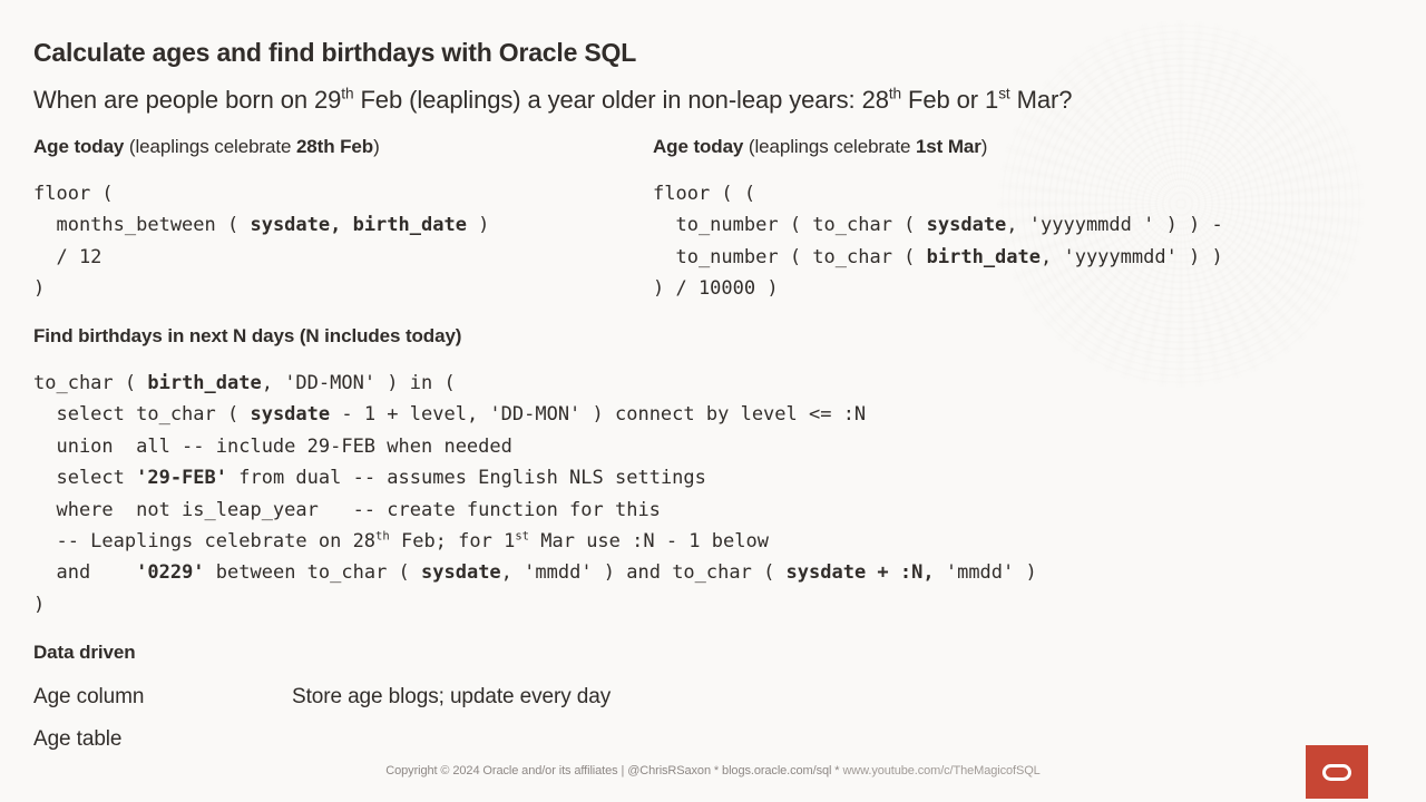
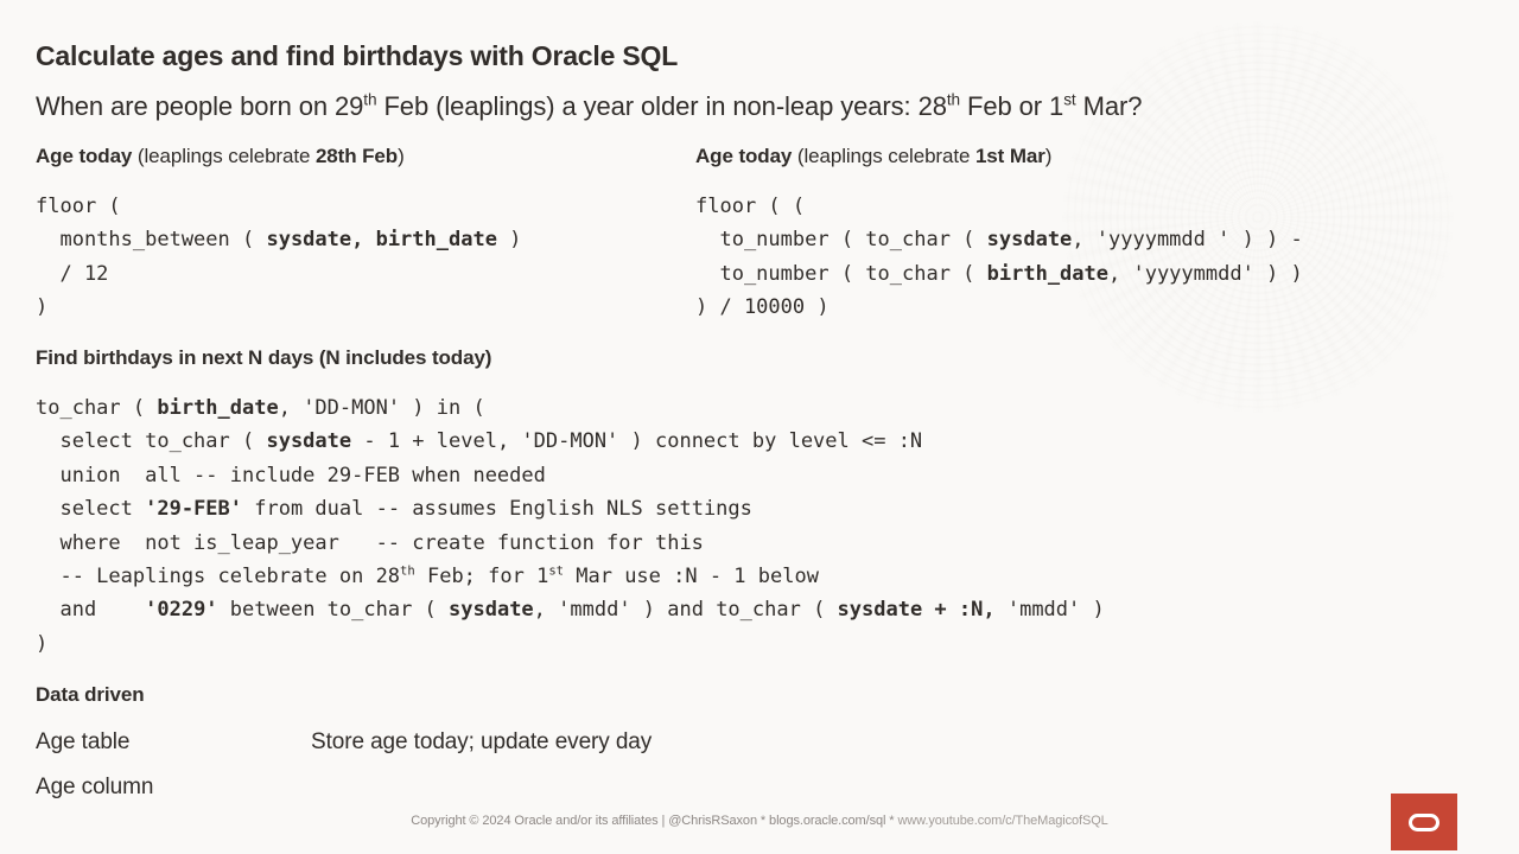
  Calculate ages and find birthdays with Oracle SQL
  When are people born on 29th Feb (leaplings) a year older in non-leap years: 28th Feb or 1st Mar?
  Age today (leaplings celebrate 28th Feb)
  Age today (leaplings celebrate 1st Mar)
  floor (
  months_between ( sysdate, birth_date )
  / 12
  )
  floor ( (
  to_number ( to_char ( sysdate, 'yyyymmdd ' ) ) -
  to_number ( to_char ( birth_date, 'yyyymmdd' ) )
  ) / 10000 )
  Find birthdays in next N days (N includes today)
  to_char ( birth_date, 'DD-MON' ) in (
  select to_char ( sysdate - 1 + level, 'DD-MON' ) connect by level <= :N
  union all -- include 29-FEB when needed
  select '29-FEB' from dual -- assumes English NLS settings
  where not is_leap_year -- create function for this
  -- Leaplings celebrate on 28th Feb; for 1st Mar use :N - 1 below
  and '0229' between to_char ( sysdate, 'mmdd' ) and to_char ( sysdate + :N, 'mmdd' )
  )
  Data driven
- Age column
+ Age table
- Store age blogs; update every day
+ Store age today; update every day
- Age table
+ Age column
  Copyright © 2024 Oracle and/or its affiliates | @ChrisRSaxon * blogs.oracle.com/sql * www.youtube.com/c/TheMagicofSQL
